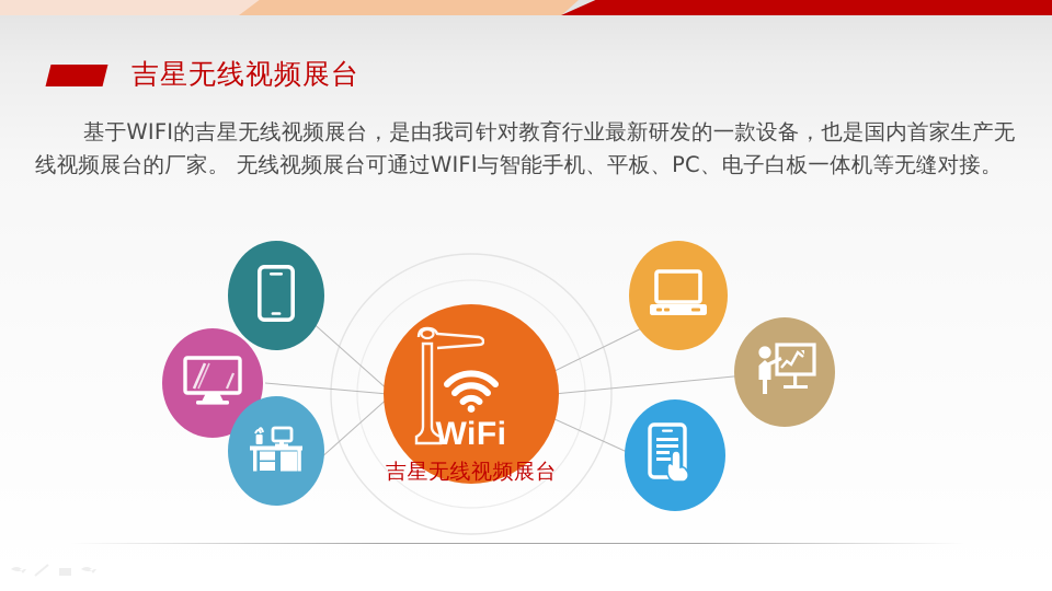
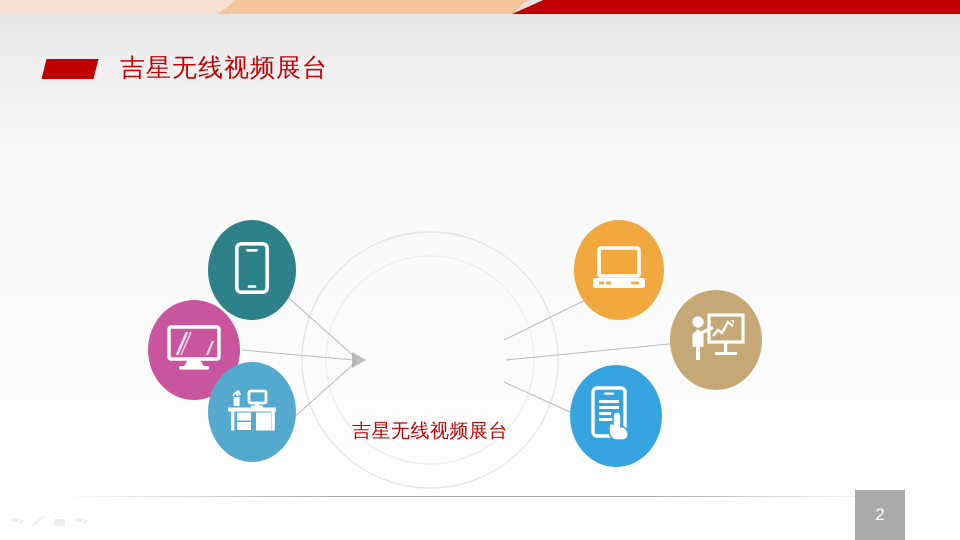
  吉星无线视频展台
- 基于WIFI的吉星无线视频展台，是由我司针对教育行业最新研发的一款设备，也是国内首家生产无线视频展台的厂家。 无线视频展台可通过WIFI与智能手机、平板、PC、电子白板一体机等无缝对接。
- WiFi
  吉星无线视频展台
+ 2
